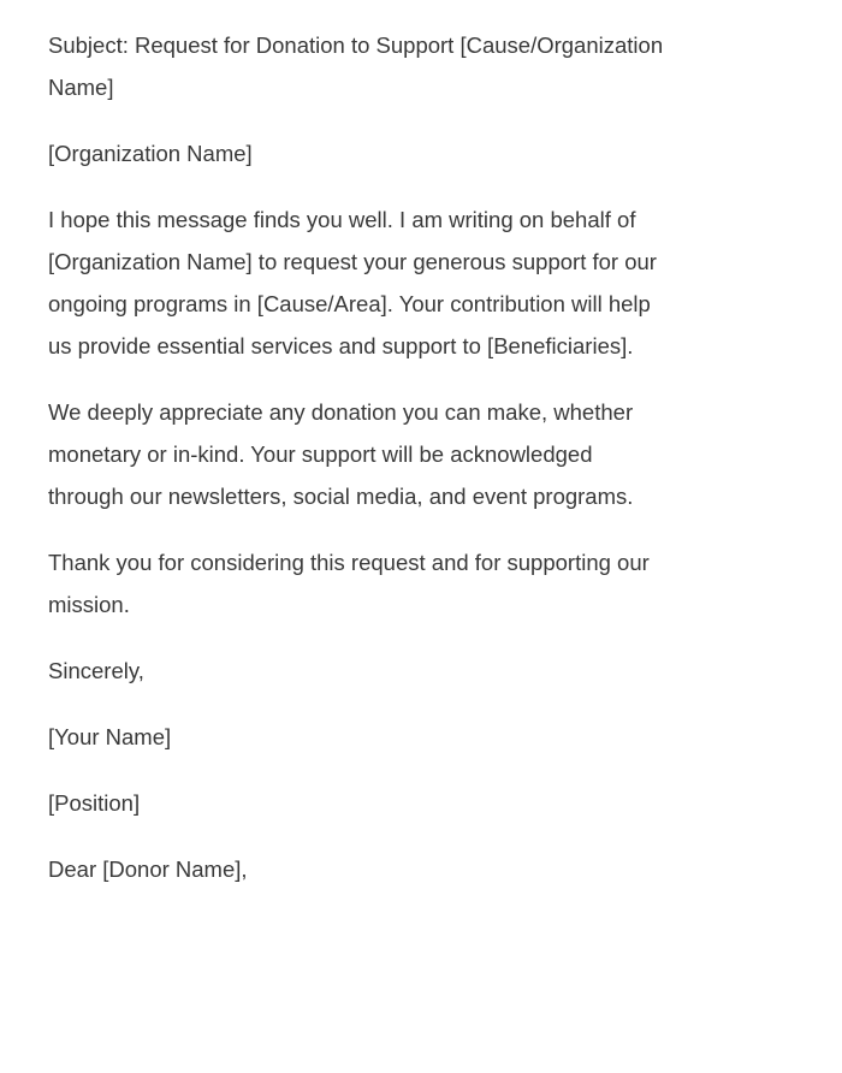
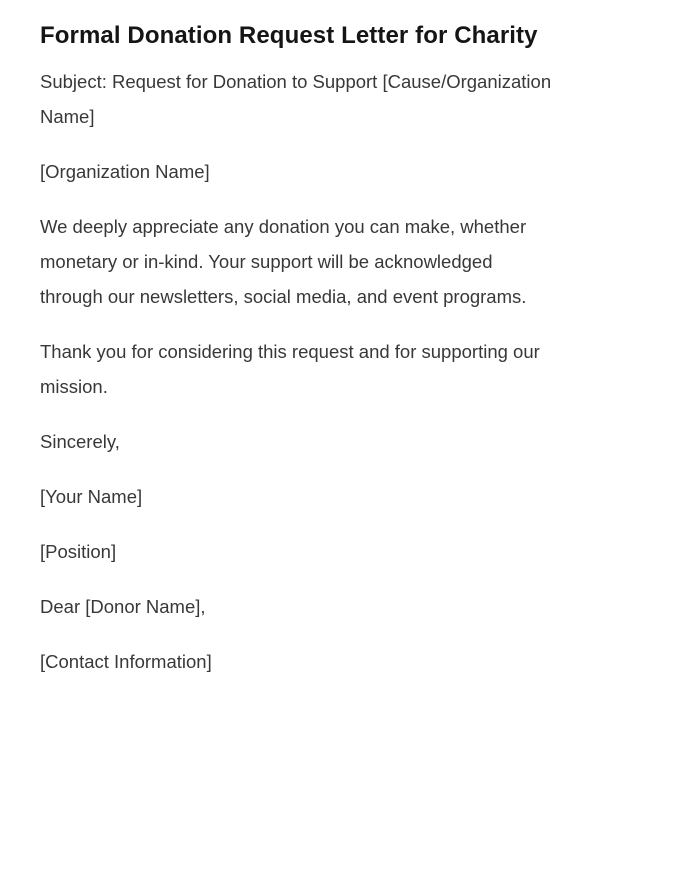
+ Formal Donation Request Letter for Charity
  Subject: Request for Donation to Support [Cause/Organization
  Name]
  [Organization Name]
- I hope this message finds you well. I am writing on behalf of
- [Organization Name] to request your generous support for our
- ongoing programs in [Cause/Area]. Your contribution will help
- us provide essential services and support to [Beneficiaries].
  We deeply appreciate any donation you can make, whether
  monetary or in-kind. Your support will be acknowledged
  through our newsletters, social media, and event programs.
  Thank you for considering this request and for supporting our
  mission.
  Sincerely,
  [Your Name]
  [Position]
  Dear [Donor Name],
+ [Contact Information]
